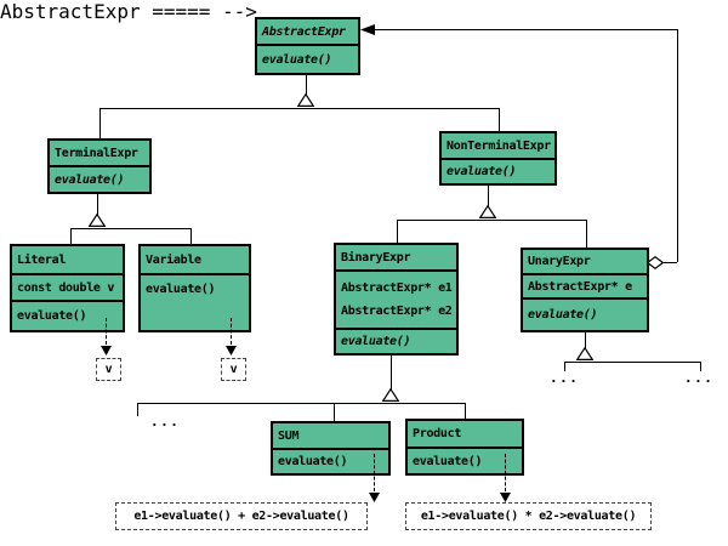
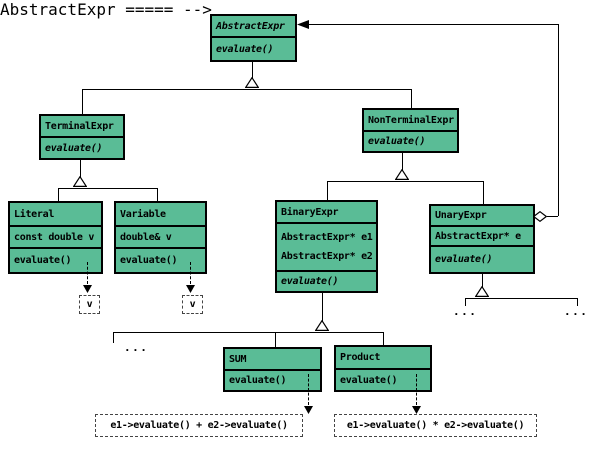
  AbstractExpr
  evaluate()
  TerminalExpr
  evaluate()
  NonTerminalExpr
  evaluate()
  Literal
  const double v
  evaluate()
  Variable
+ double& v
  evaluate()
  BinaryExpr
  AbstractExpr* e1
  AbstractExpr* e2
  evaluate()
  UnaryExpr
  AbstractExpr* e
  evaluate()
  SUM
  evaluate()
  Product
  evaluate()
  ...
  ...
  ...
  AbstractExpr ===== -->
  v
  v
  e1->evaluate() + e2->evaluate()
  e1->evaluate() * e2->evaluate()
